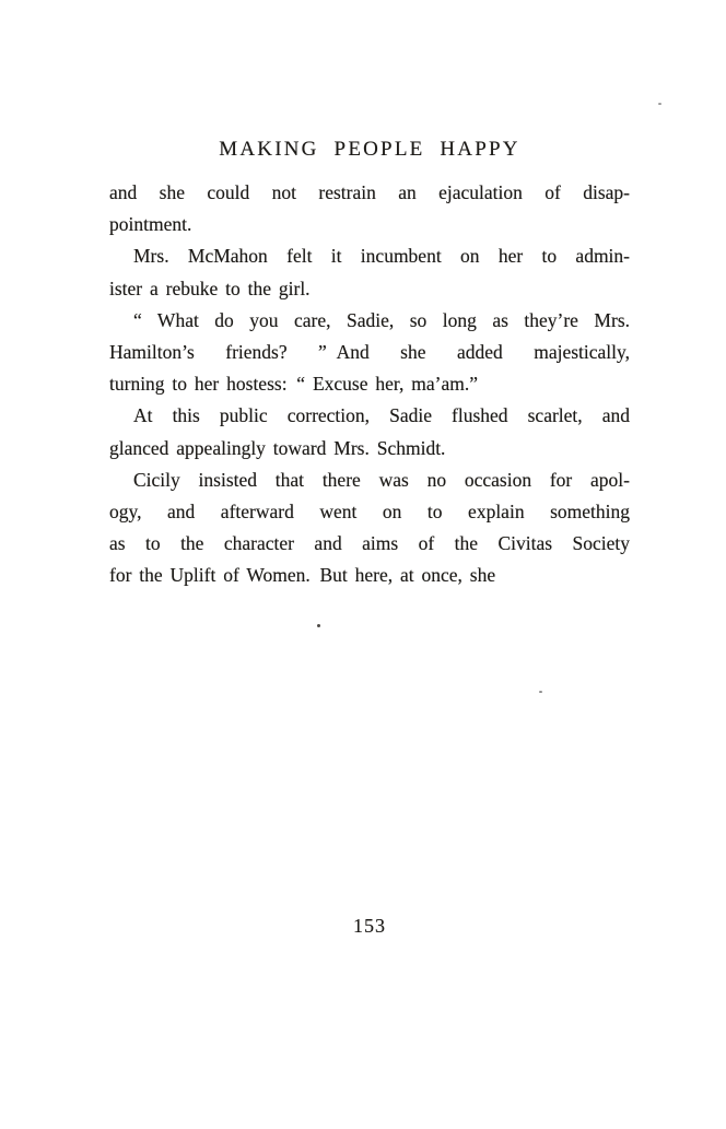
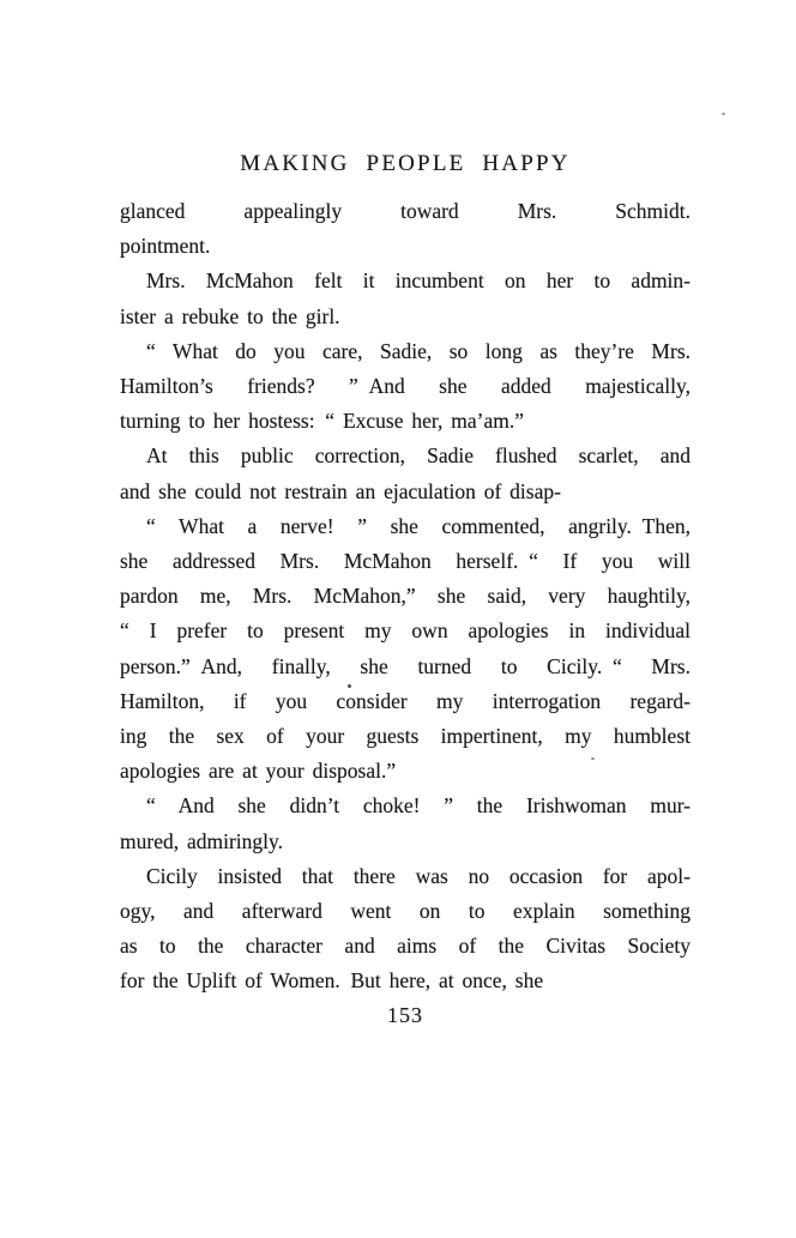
  MAKING PEOPLE HAPPY
- and she could not restrain an ejaculation of disap-
+ glanced appealingly toward Mrs. Schmidt.
  pointment.
  Mrs. McMahon felt it incumbent on her to admin-
  ister a rebuke to the girl.
  “ What do you care, Sadie, so long as they’re Mrs.
  Hamilton’s friends? ” And she added majestically,
  turning to her hostess: “ Excuse her, ma’am.”
  At this public correction, Sadie flushed scarlet, and
- glanced appealingly toward Mrs. Schmidt.
+ and she could not restrain an ejaculation of disap-
+ “ What a nerve! ” she commented, angrily. Then,
+ she addressed Mrs. McMahon herself. “ If you will
+ pardon me, Mrs. McMahon,” she said, very haughtily,
+ “ I prefer to present my own apologies in individual
+ person.” And, finally, she turned to Cicily. “ Mrs.
+ Hamilton, if you consider my interrogation regard-
+ ing the sex of your guests impertinent, my humblest
+ apologies are at your disposal.”
+ “ And she didn’t choke! ” the Irishwoman mur-
+ mured, admiringly.
  Cicily insisted that there was no occasion for apol-
  ogy, and afterward went on to explain something
  as to the character and aims of the Civitas Society
  for the Uplift of Women. But here, at once, she
  153
